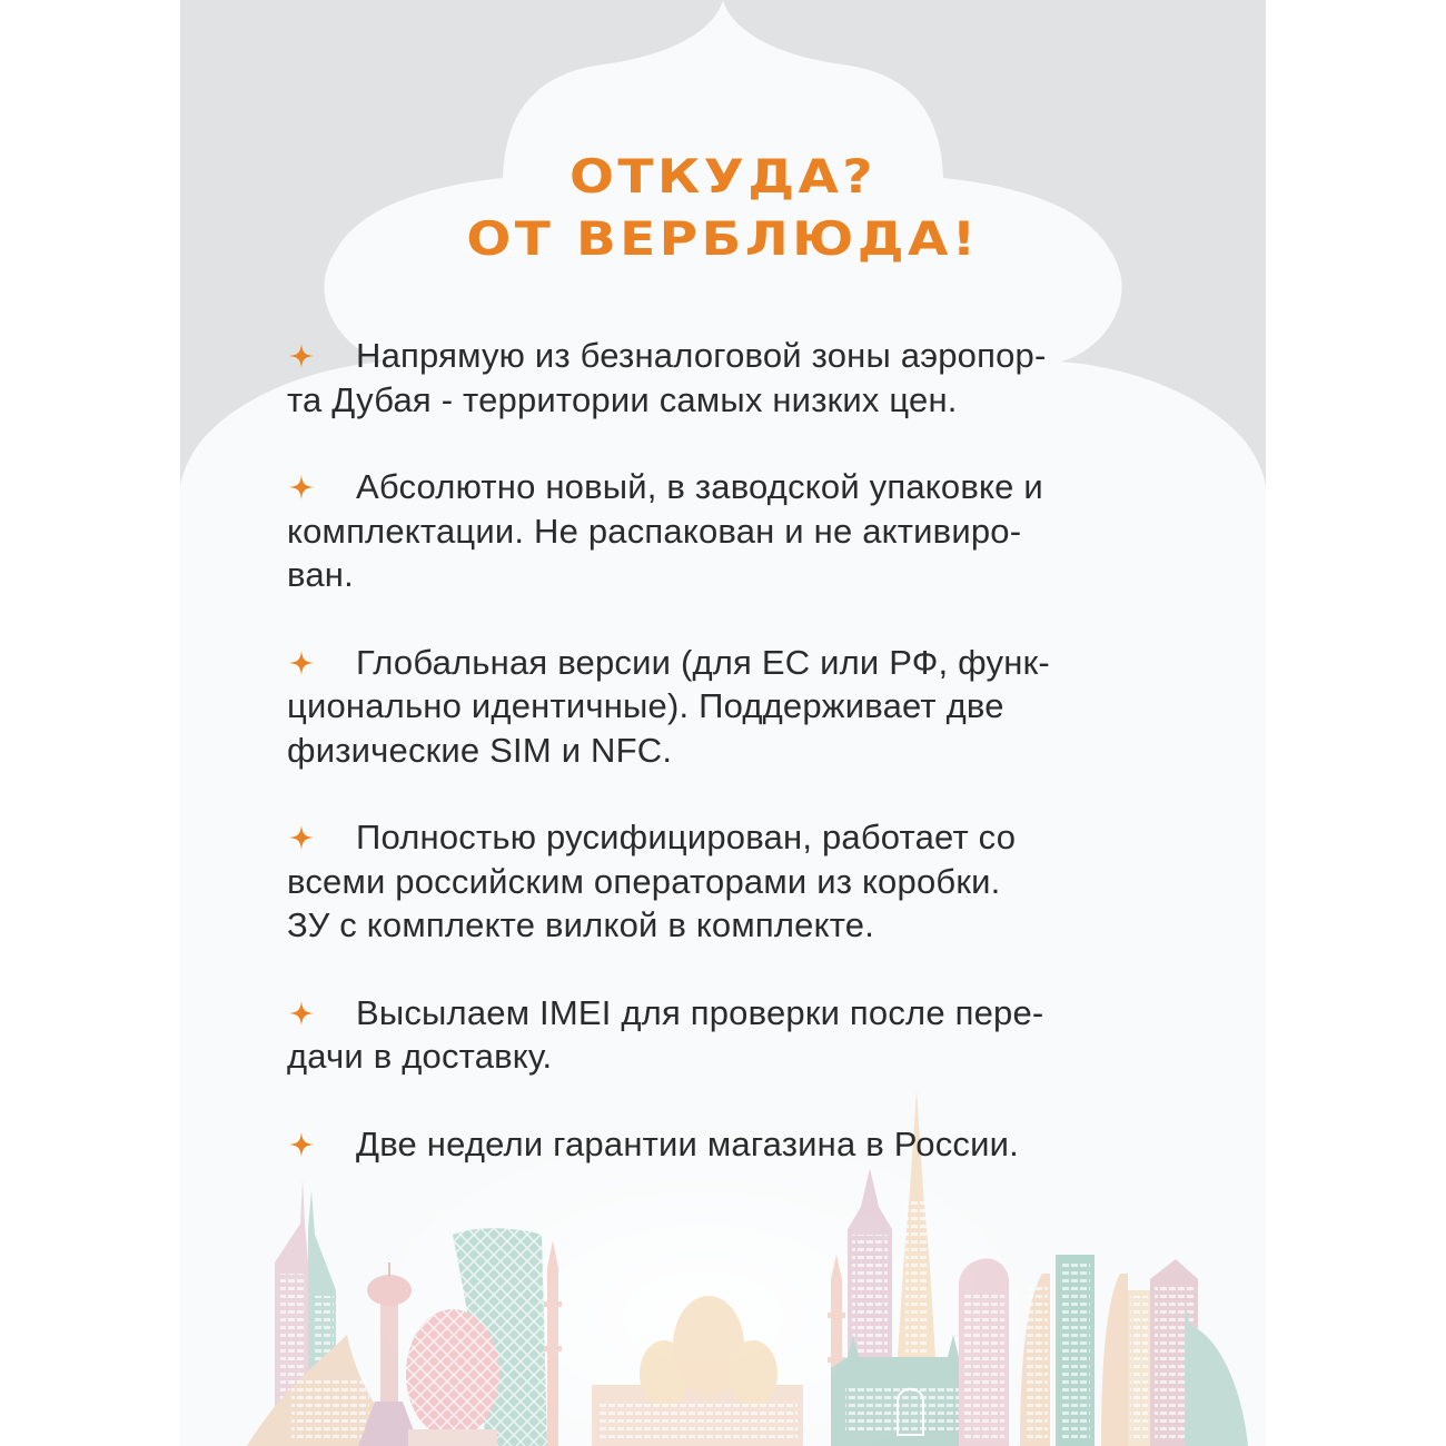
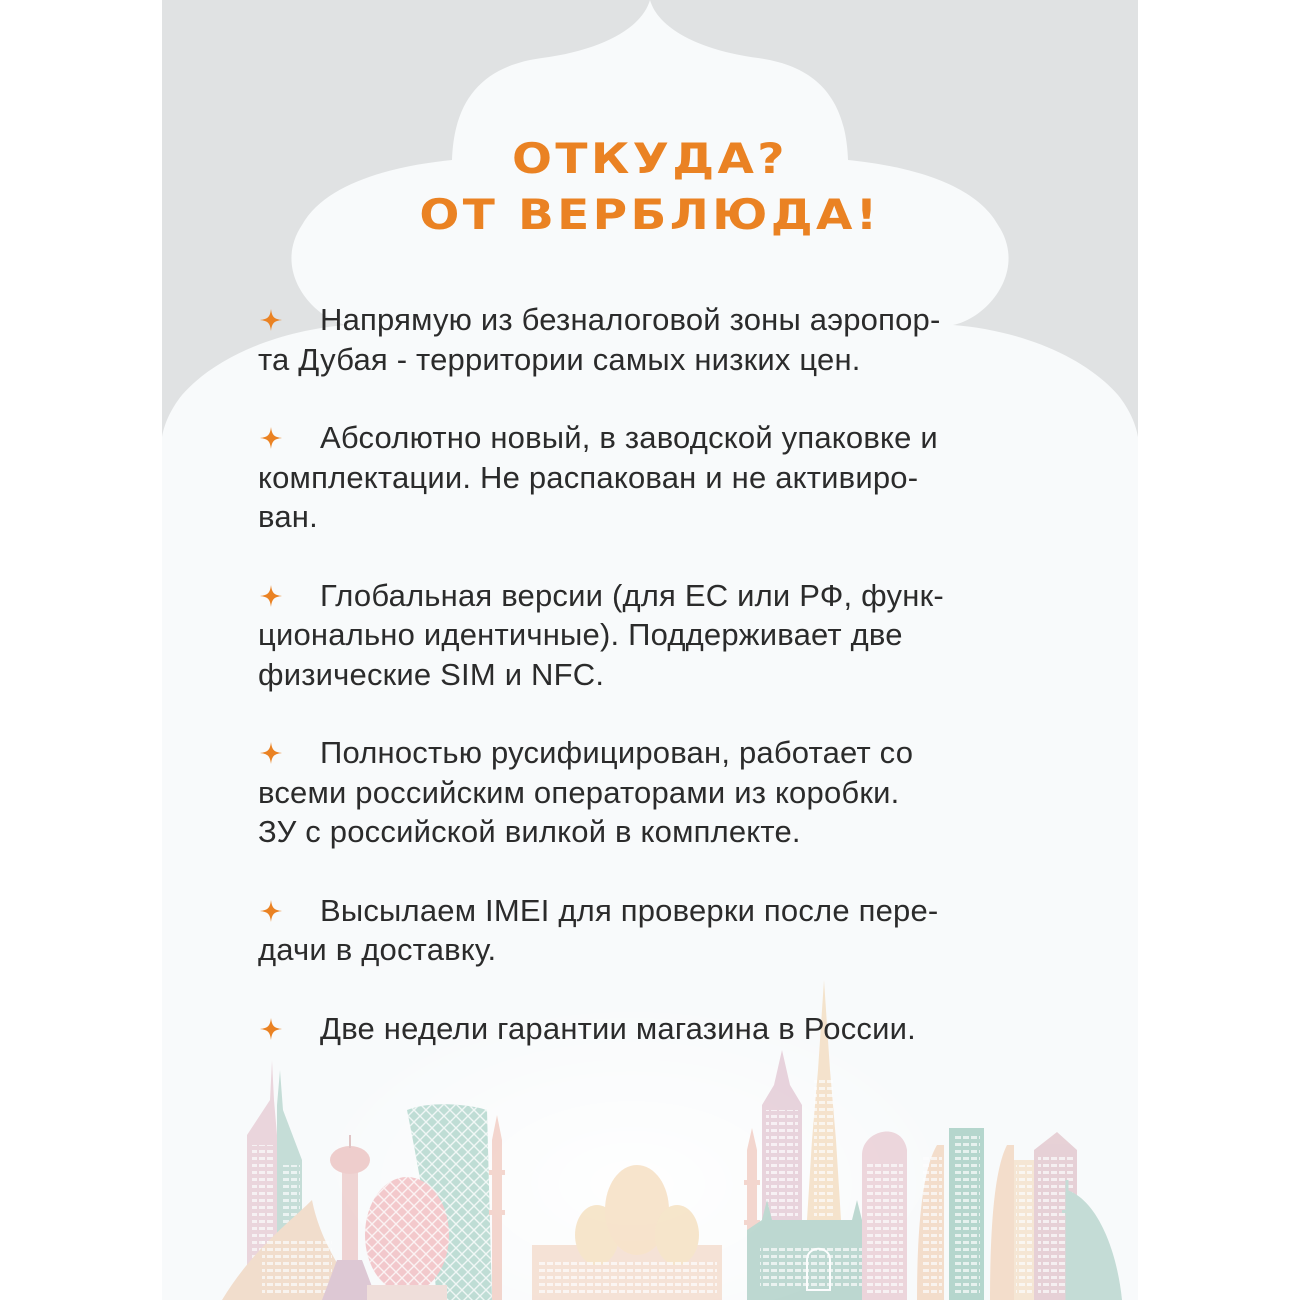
  ОТКУДА?
  ОТ ВЕРБЛЮДА!
  Напрямую из безналоговой зоны аэропор-
  та Дубая - территории самых низких цен.
  Абсолютно новый, в заводской упаковке и
  комплектации. Не распакован и не активиро-
  ван.
  Глобальная версии (для ЕС или РФ, функ-
  ционально идентичные). Поддерживает две
  физические SIM и NFC.
  Полностью русифицирован, работает со
  всеми российским операторами из коробки.
- ЗУ с комплекте вилкой в комплекте.
+ ЗУ с российской вилкой в комплекте.
  Высылаем IMEI для проверки после пере-
  дачи в доставку.
  Две недели гарантии магазина в России.
